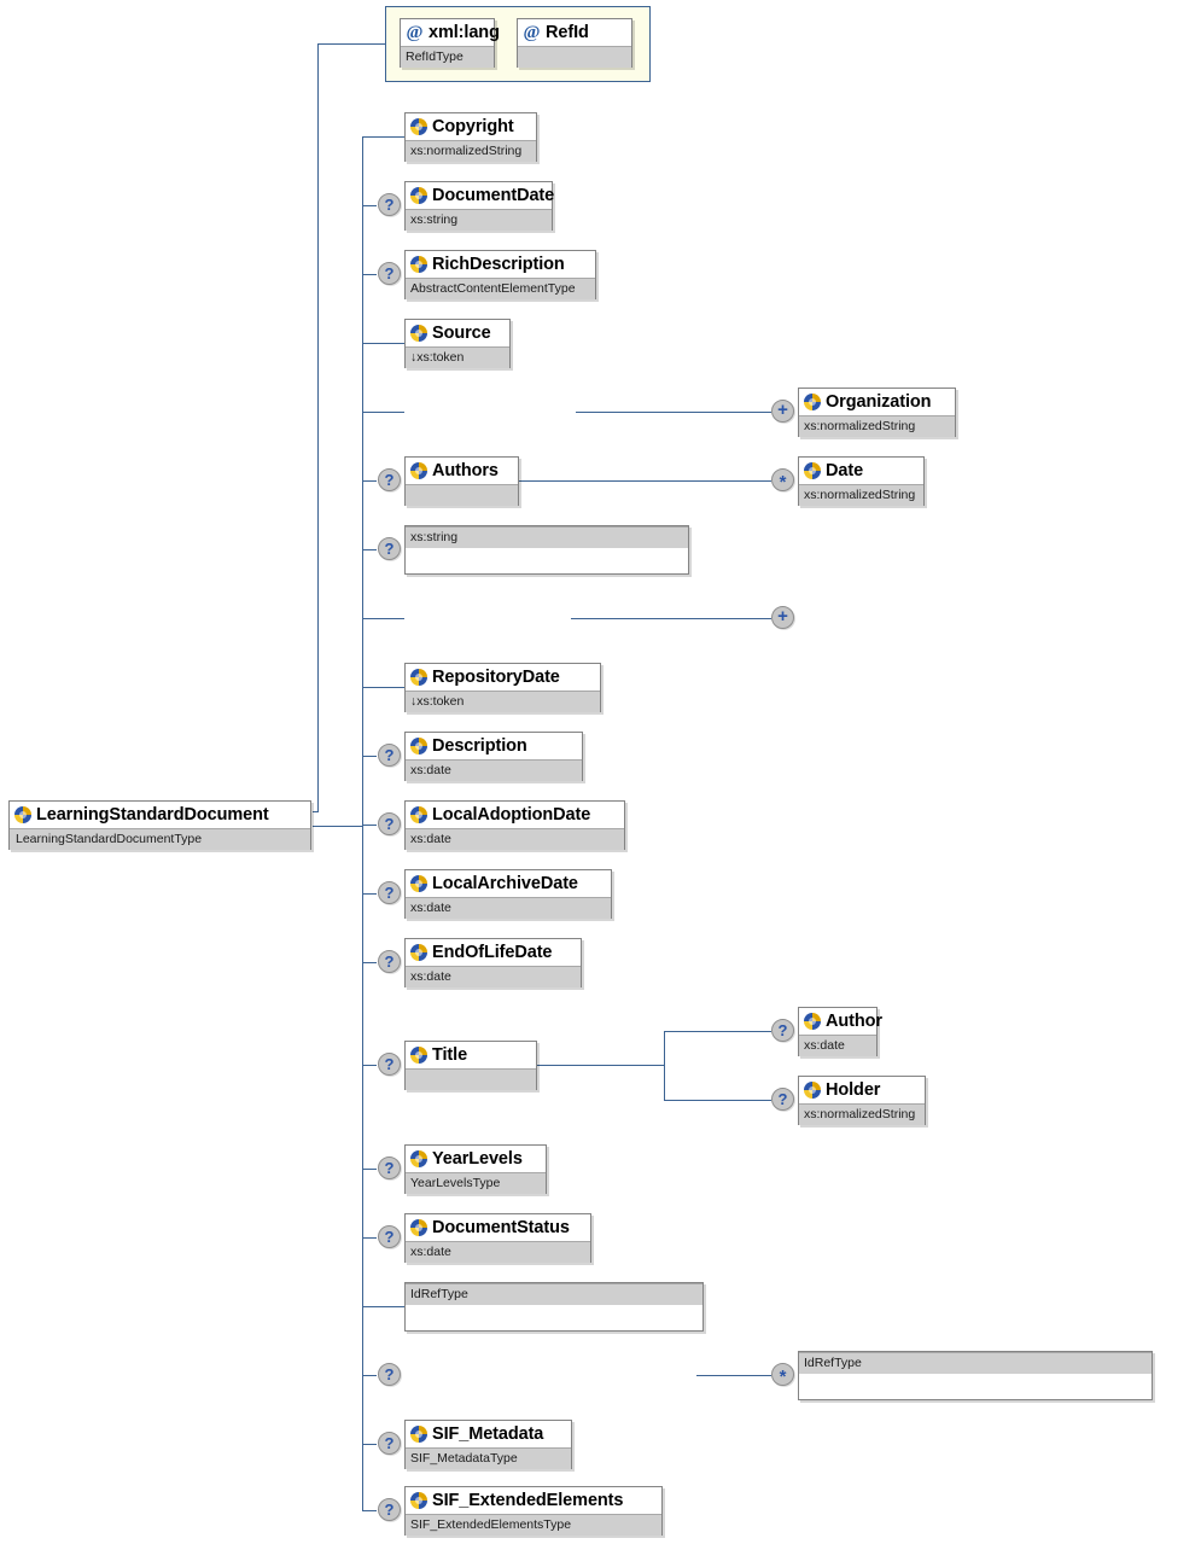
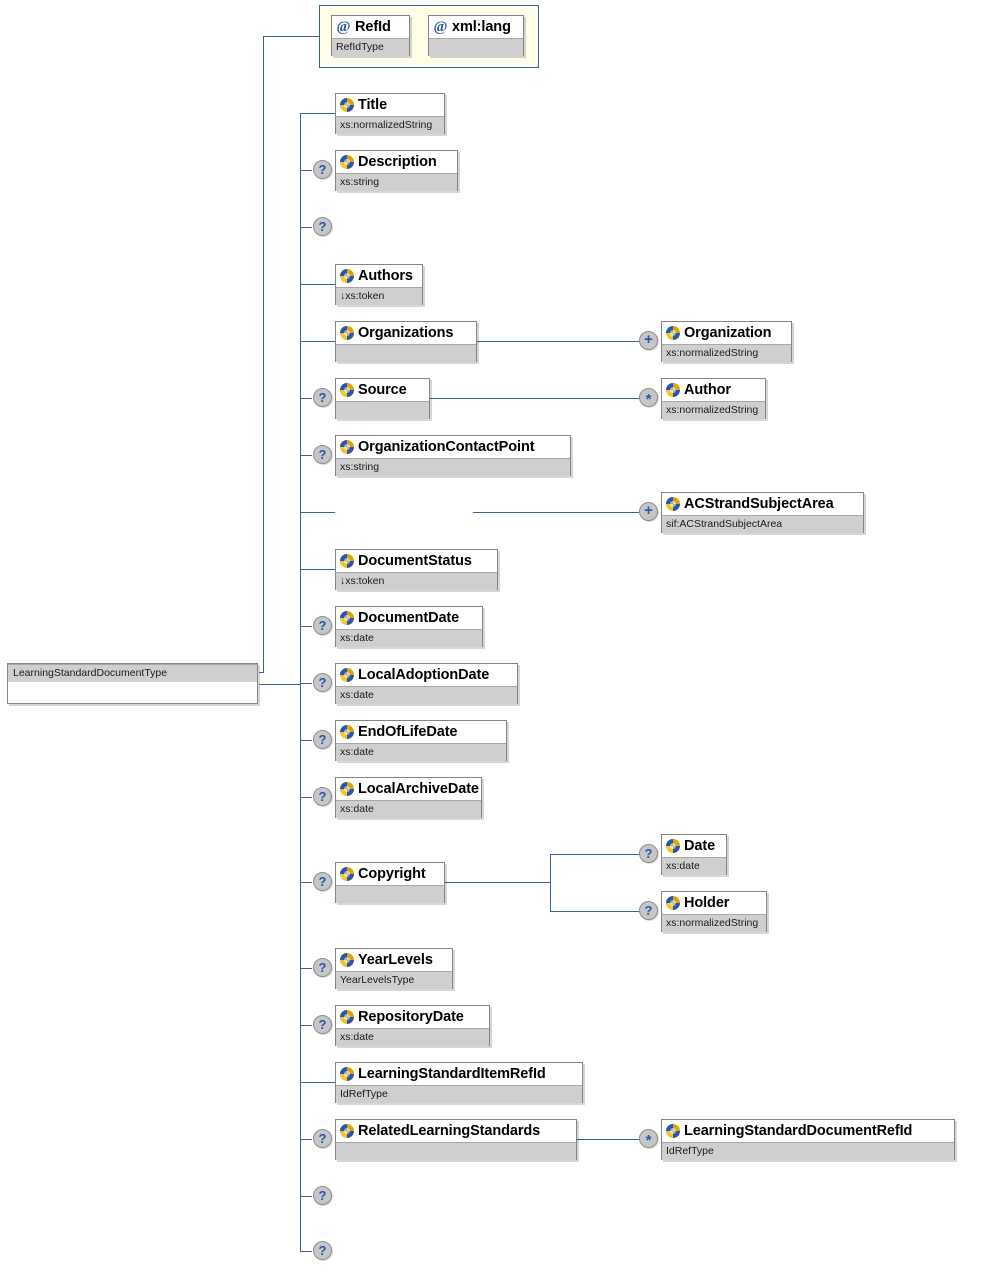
  @
- xml:lang
+ RefId
  RefIdType
  @
- RefId
+ xml:lang
- LearningStandardDocument
  LearningStandardDocumentType
- Copyright
+ Title
  xs:normalizedString
  ?
- DocumentDate
+ Description
  xs:string
  ?
- RichDescription
- AbstractContentElementType
- Source
+ Authors
  ↓xs:token
+ Organizations
  ?
- Authors
+ Source
  ?
+ OrganizationContactPoint
  xs:string
- RepositoryDate
+ DocumentStatus
  ↓xs:token
  ?
- Description
+ DocumentDate
  xs:date
  ?
  LocalAdoptionDate
  xs:date
  ?
- LocalArchiveDate
+ EndOfLifeDate
  xs:date
  ?
- EndOfLifeDate
+ LocalArchiveDate
  xs:date
  ?
- Title
+ Copyright
  ?
  YearLevels
  YearLevelsType
  ?
- DocumentStatus
+ RepositoryDate
  xs:date
+ LearningStandardItemRefId
  IdRefType
  ?
+ RelatedLearningStandards
  ?
- SIF_Metadata
- SIF_MetadataType
  ?
- SIF_ExtendedElements
- SIF_ExtendedElementsType
  +
  Organization
  xs:normalizedString
  *
- Date
+ Author
  xs:normalizedString
  +
+ ACStrandSubjectArea
+ sif:ACStrandSubjectArea
  ?
- Author
+ Date
  xs:date
  ?
  Holder
  xs:normalizedString
  *
+ LearningStandardDocumentRefId
  IdRefType
